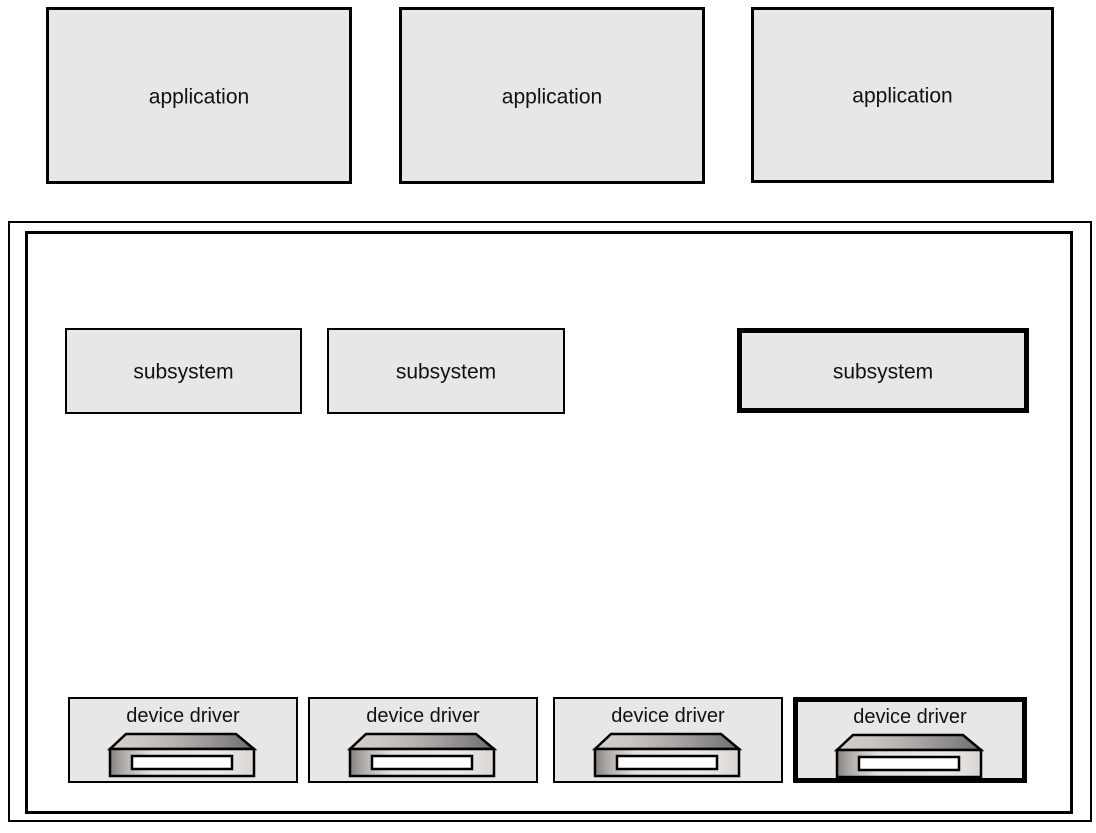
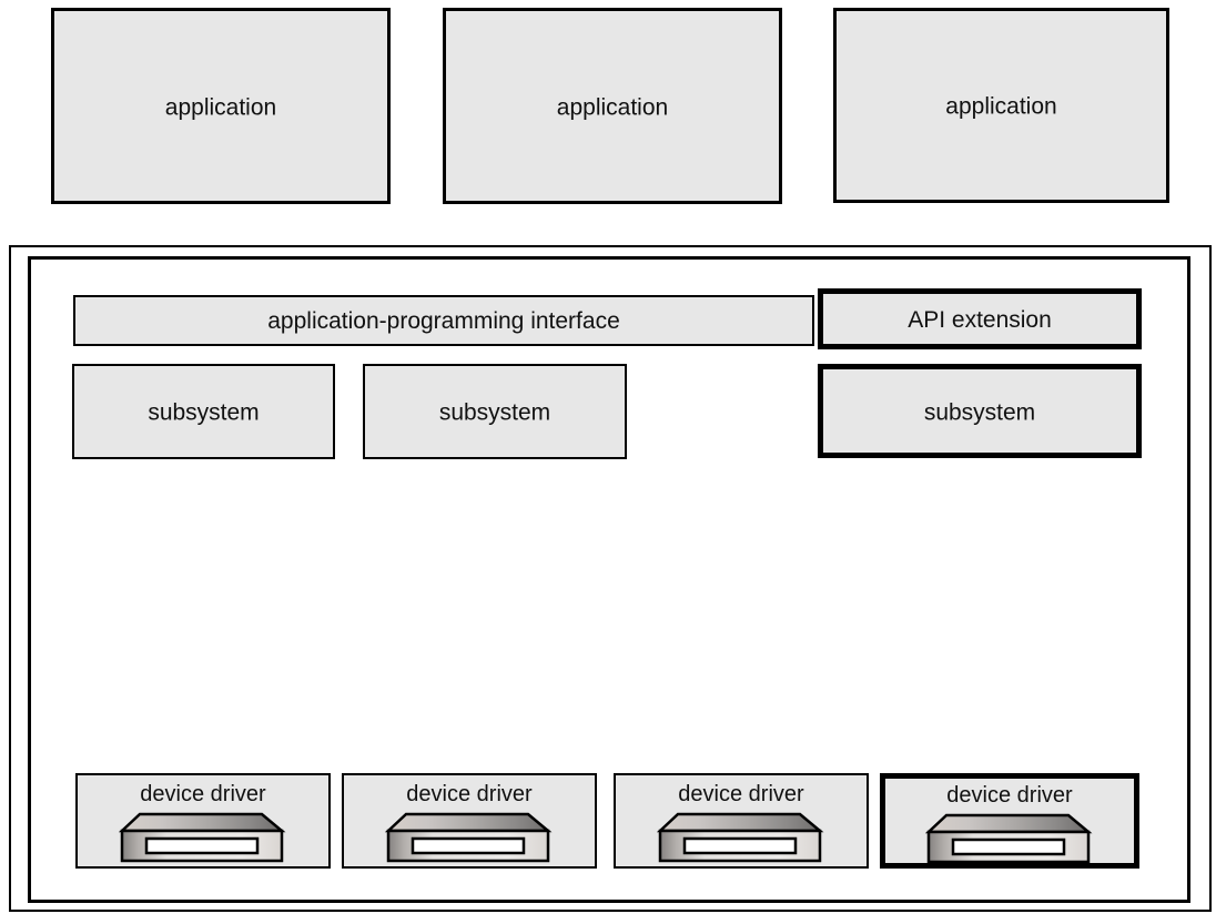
  application
  application
  application
+ application-programming interface
+ API extension
  subsystem
  subsystem
  subsystem
  device driver
  device driver
  device driver
  device driver
